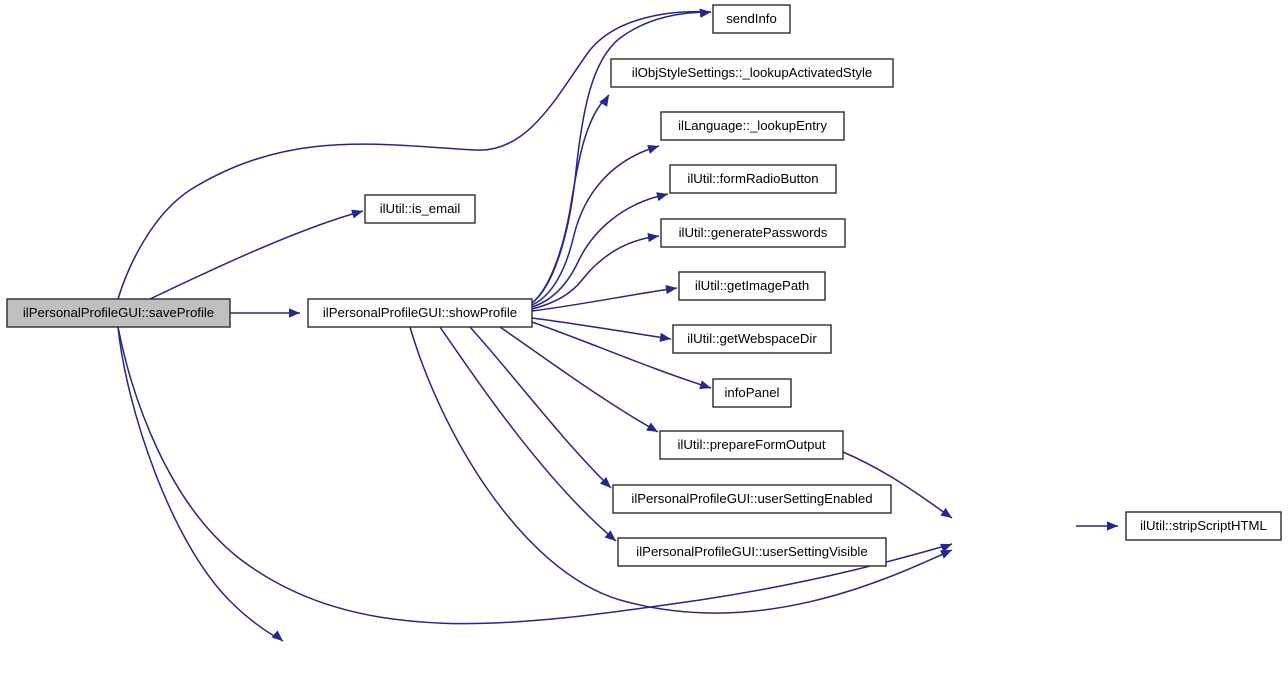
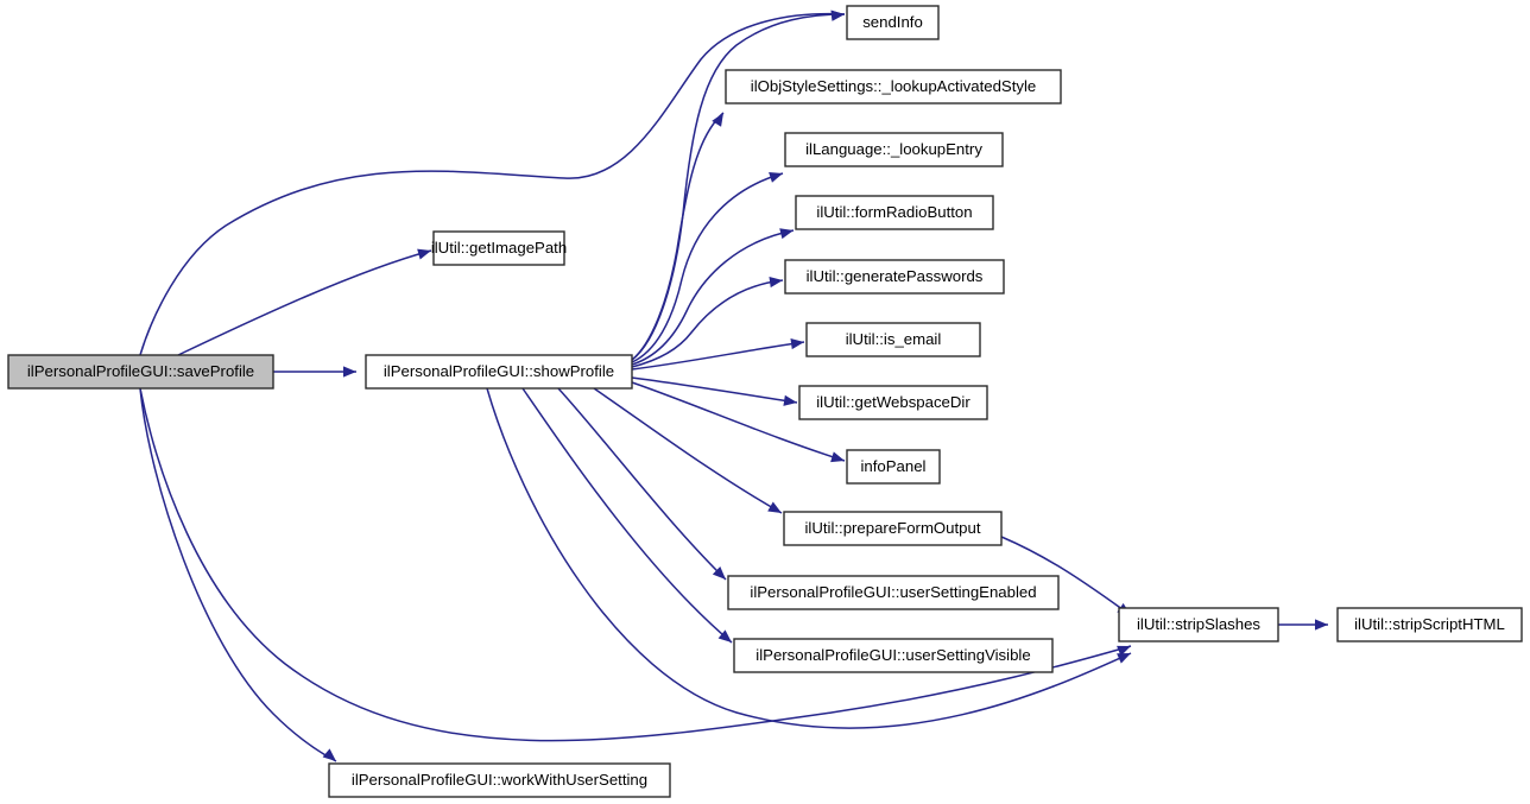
  ilPersonalProfileGUI::saveProfile
- ilUtil::is_email
+ ilUtil::getImagePath
  ilPersonalProfileGUI::showProfile
+ ilPersonalProfileGUI::workWithUserSetting
  sendInfo
  ilObjStyleSettings::_lookupActivatedStyle
  ilLanguage::_lookupEntry
  ilUtil::formRadioButton
  ilUtil::generatePasswords
- ilUtil::getImagePath
+ ilUtil::is_email
  ilUtil::getWebspaceDir
  infoPanel
  ilUtil::prepareFormOutput
  ilPersonalProfileGUI::userSettingEnabled
  ilPersonalProfileGUI::userSettingVisible
+ ilUtil::stripSlashes
  ilUtil::stripScriptHTML
